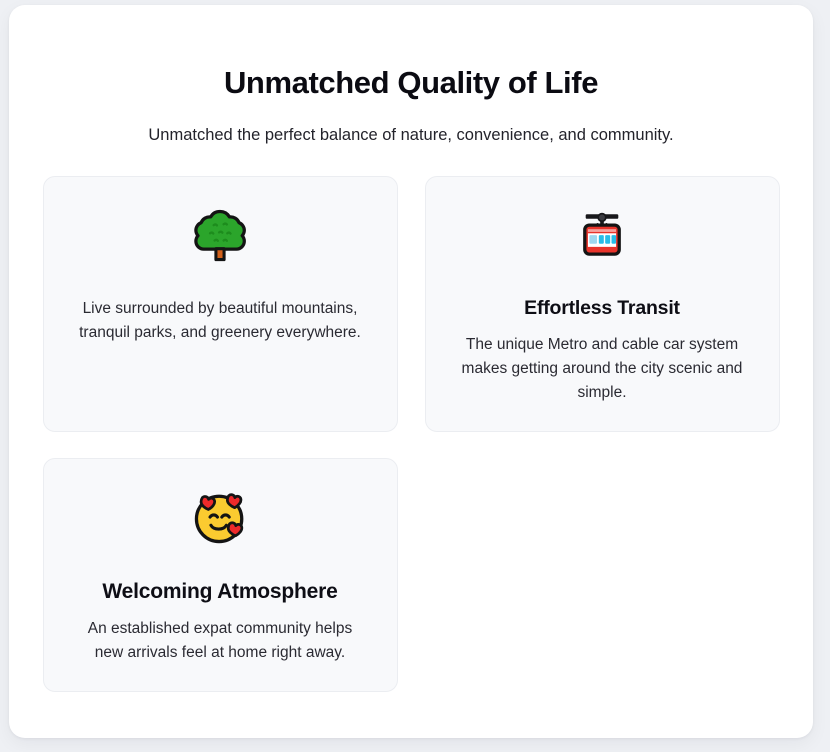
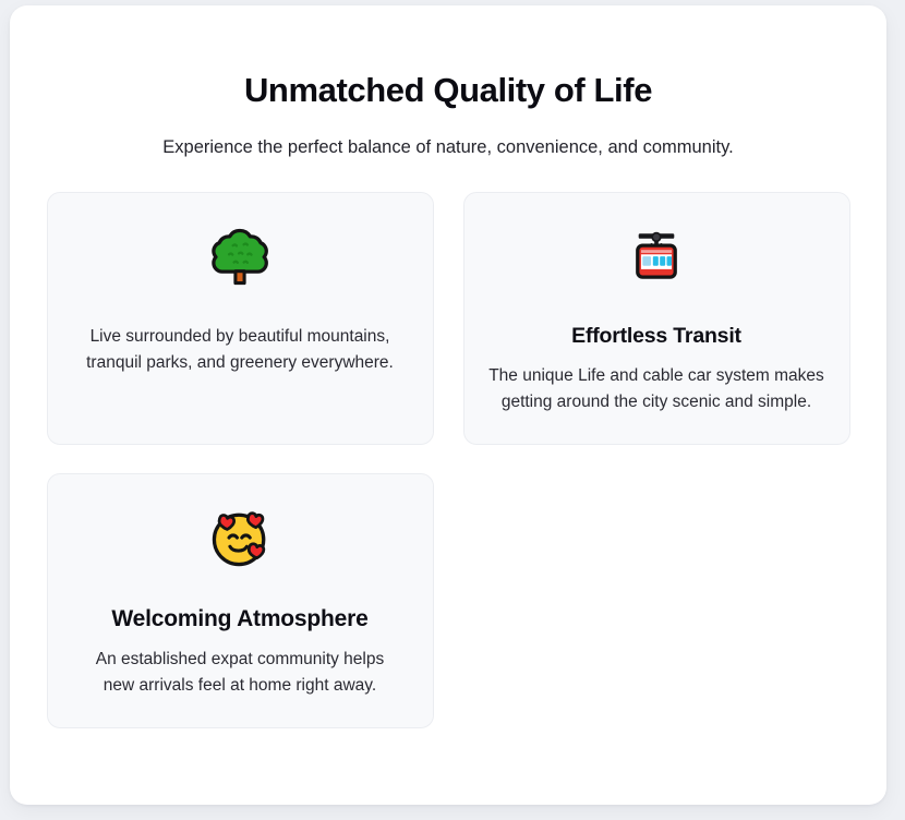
  Unmatched Quality of Life
- Unmatched the perfect balance of nature, convenience, and community.
+ Experience the perfect balance of nature, convenience, and community.
  Live surrounded by beautiful mountains, tranquil parks, and greenery everywhere.
  Effortless Transit
- The unique Metro and cable car system makes getting around the city scenic and simple.
+ The unique Life and cable car system makes getting around the city scenic and simple.
  Welcoming Atmosphere
  An established expat community helps new arrivals feel at home right away.
